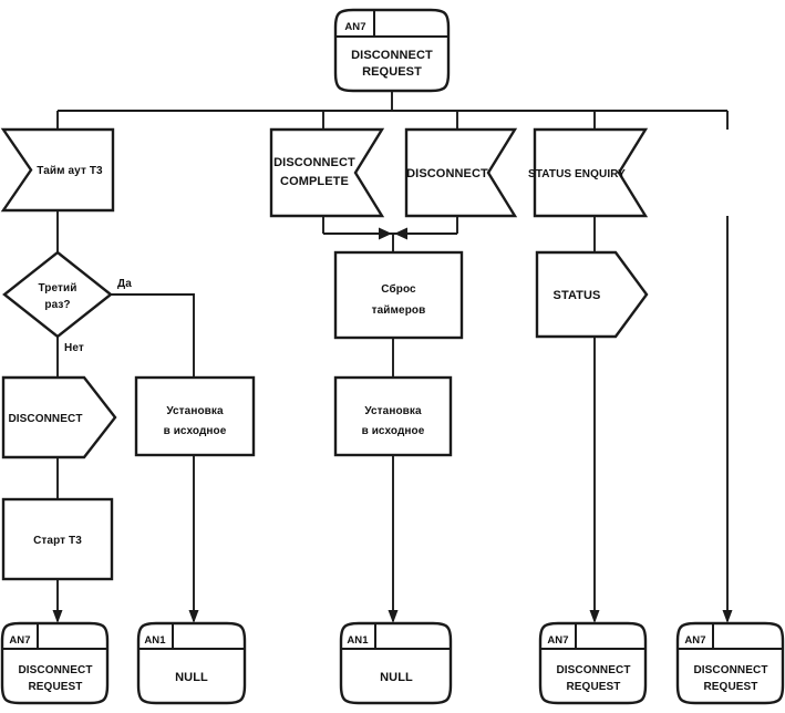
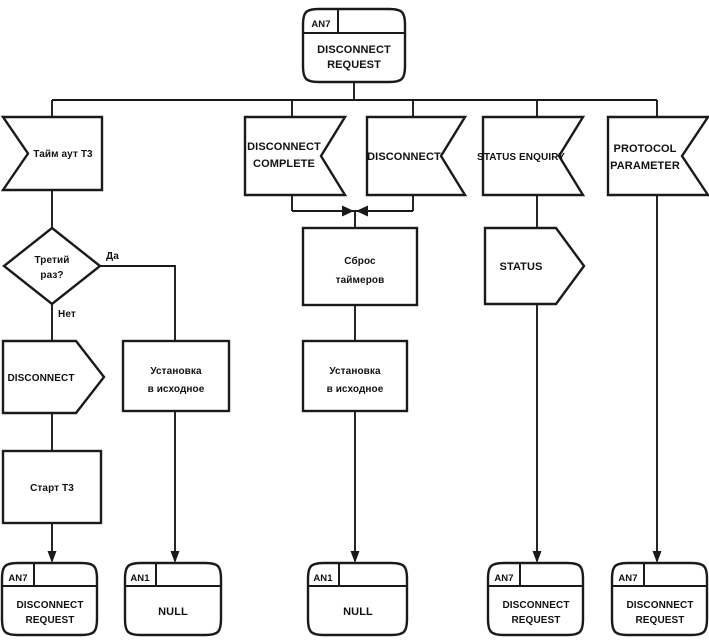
  AN7
  DISCONNECT
  REQUEST
  Тайм аут Т3
  DISCONNECT
  COMPLETE
  DISCONNECT
  STATUS ENQUIRY
+ PROTOCOL
+ PARAMETER
  Третий
  раз?
  Да
  Нет
  DISCONNECT
  STATUS
  Старт Т3
  Установка
  в исходное
  Сброс
  таймеров
  Установка
  в исходное
  AN7
  DISCONNECT
  REQUEST
  AN1
  NULL
  AN1
  NULL
  AN7
  DISCONNECT
  REQUEST
  AN7
  DISCONNECT
  REQUEST
